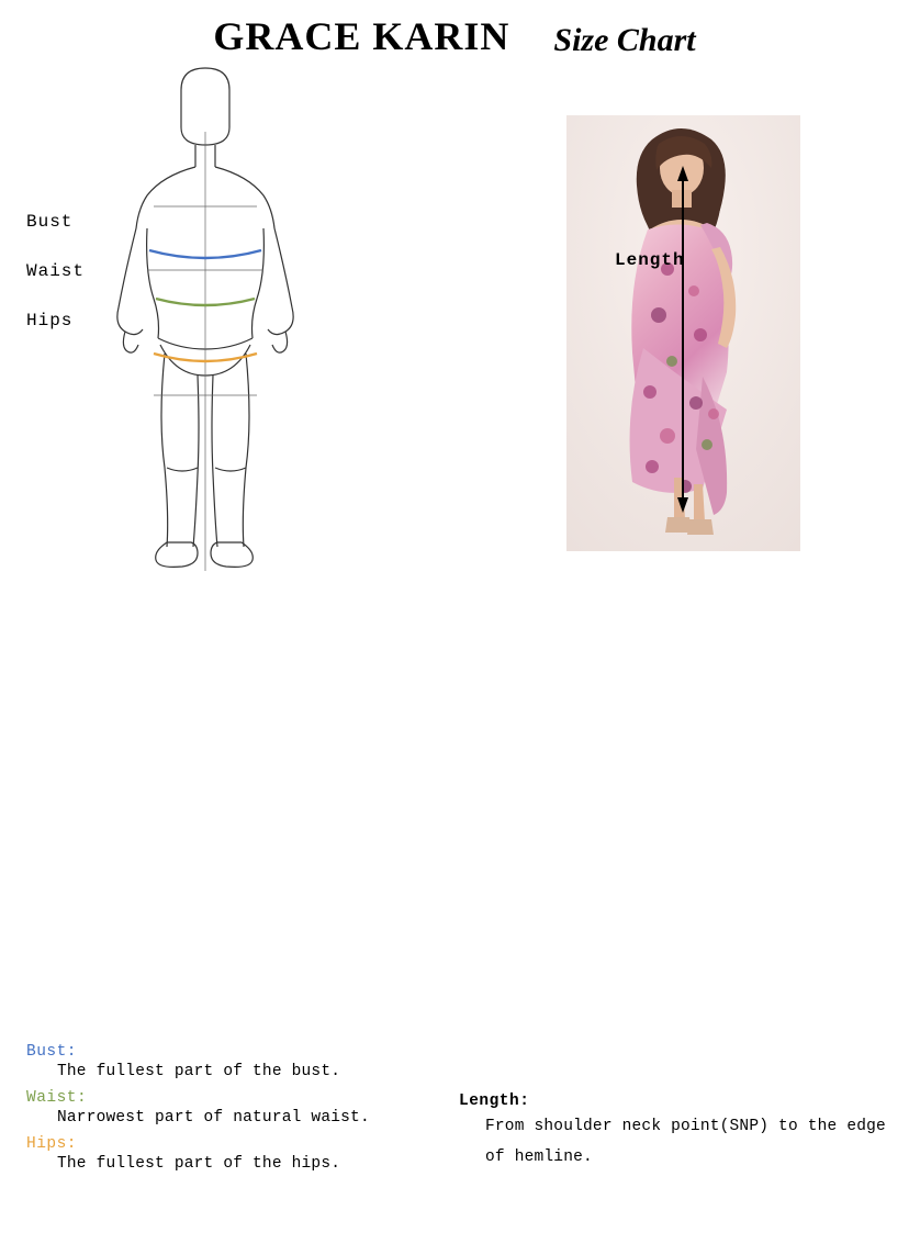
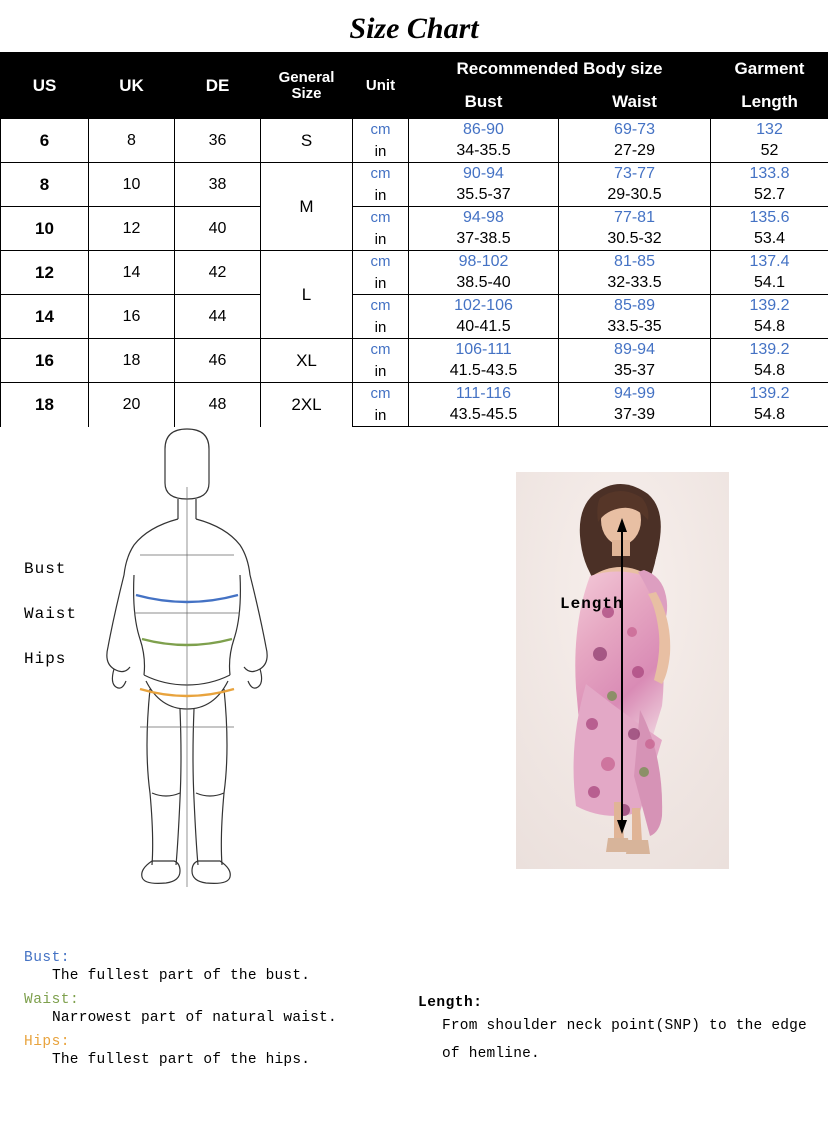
- GRACE KARIN
  Size Chart
+ US	UK	DE	General Size	Unit	Recommended Body size	Garment
+ Bust	Waist	Length
+ 6	8	36	S	cm	86-90	69-73	132
+ in	34-35.5	27-29	52
+ 8	10	38	M	cm	90-94	73-77	133.8
+ in	35.5-37	29-30.5	52.7
+ 10	12	40	cm	94-98	77-81	135.6
+ in	37-38.5	30.5-32	53.4
+ 12	14	42	L	cm	98-102	81-85	137.4
+ in	38.5-40	32-33.5	54.1
+ 14	16	44	cm	102-106	85-89	139.2
+ in	40-41.5	33.5-35	54.8
+ 16	18	46	XL	cm	106-111	89-94	139.2
+ in	41.5-43.5	35-37	54.8
+ 18	20	48	2XL	cm	111-116	94-99	139.2
+ in	43.5-45.5	37-39	54.8
  Bust
  Waist
  Hips
  Length
  Bust:
  The fullest part of the bust.
  Waist:
  Narrowest part of natural waist.
  Hips:
  The fullest part of the hips.
  Length:
  From shoulder neck point(SNP) to the edge of hemline.
